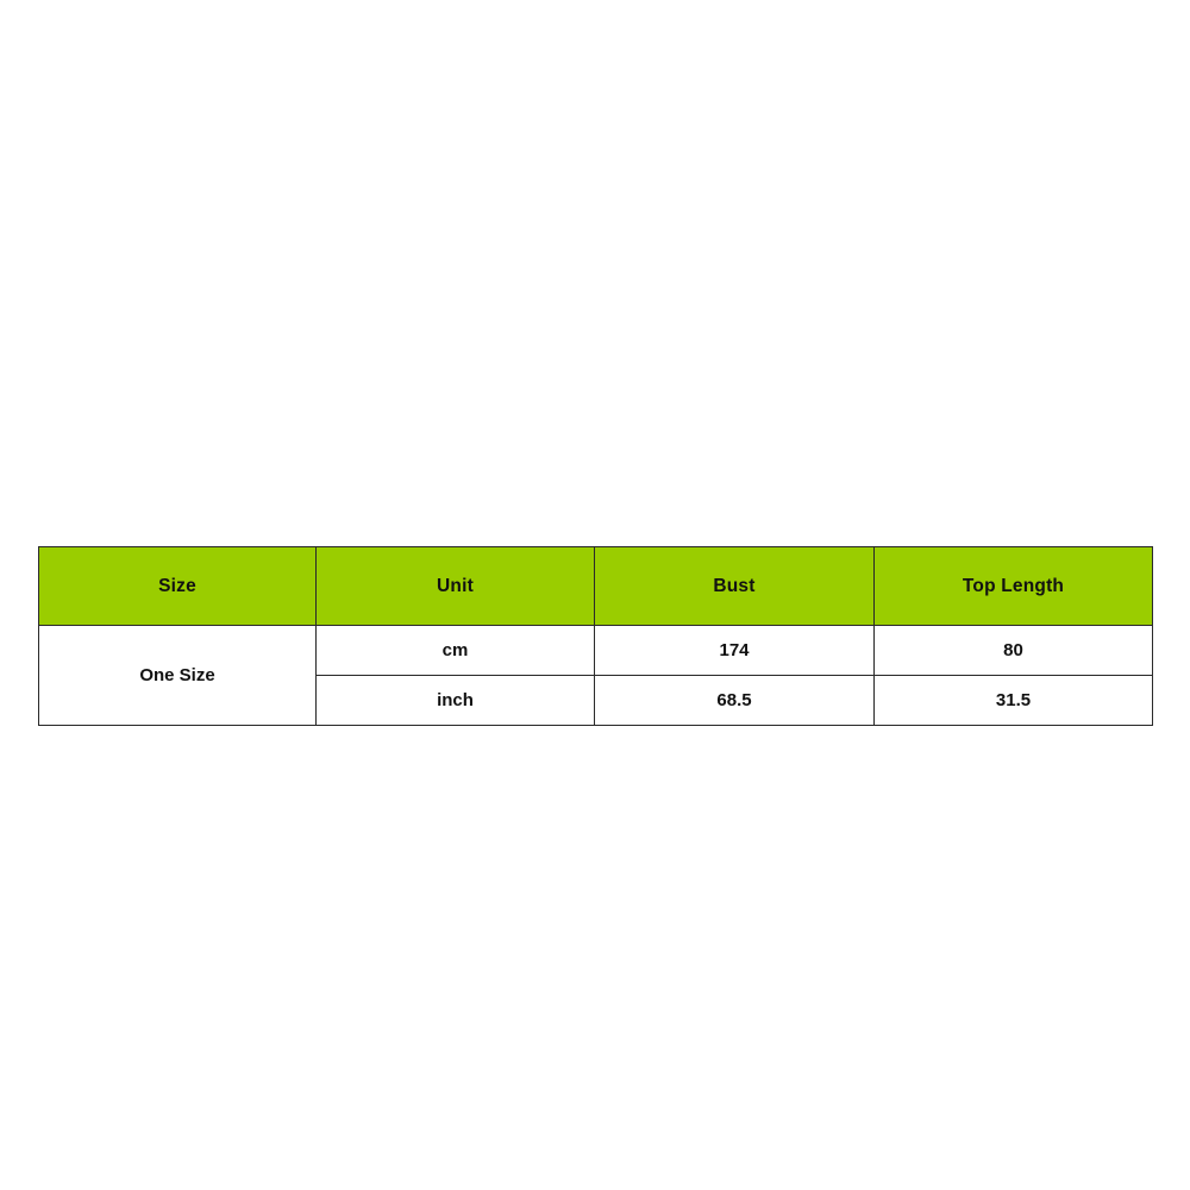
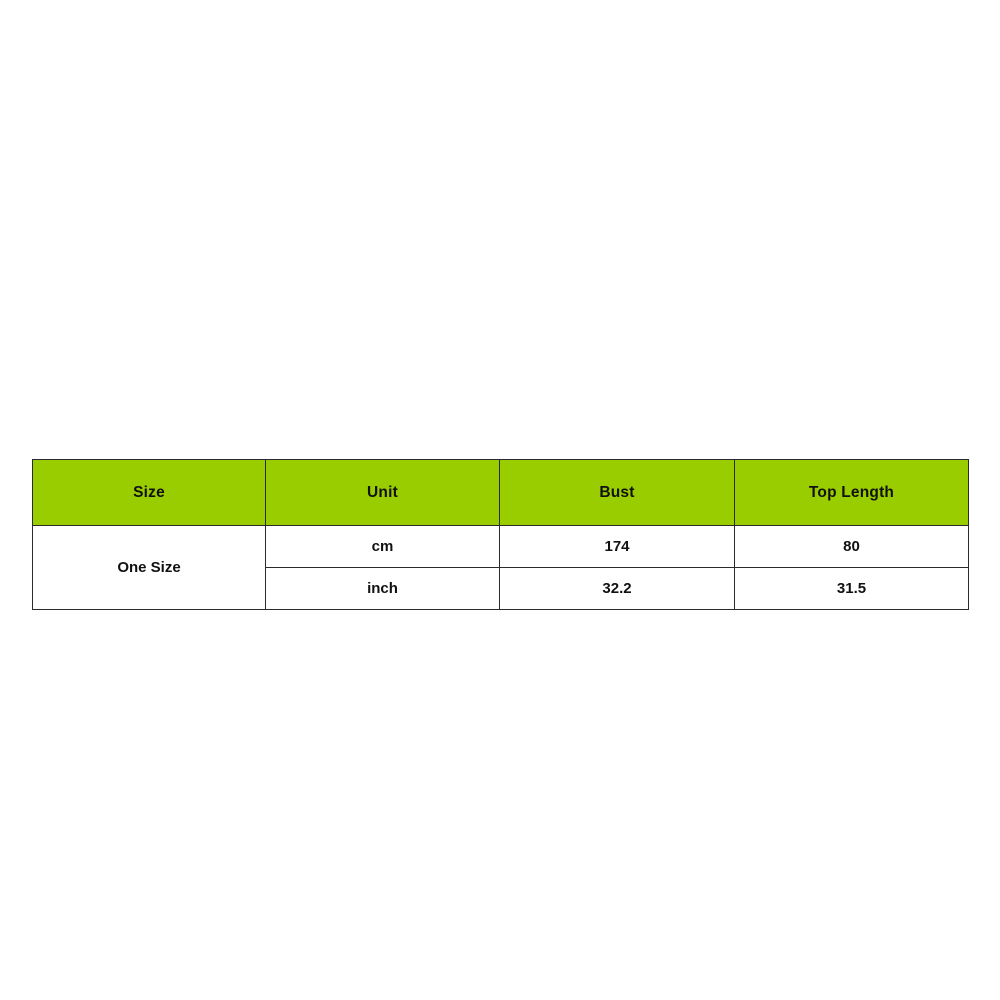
  Size	Unit	Bust	Top Length
  One Size	cm	174	80
- inch	68.5	31.5
+ inch	32.2	31.5
